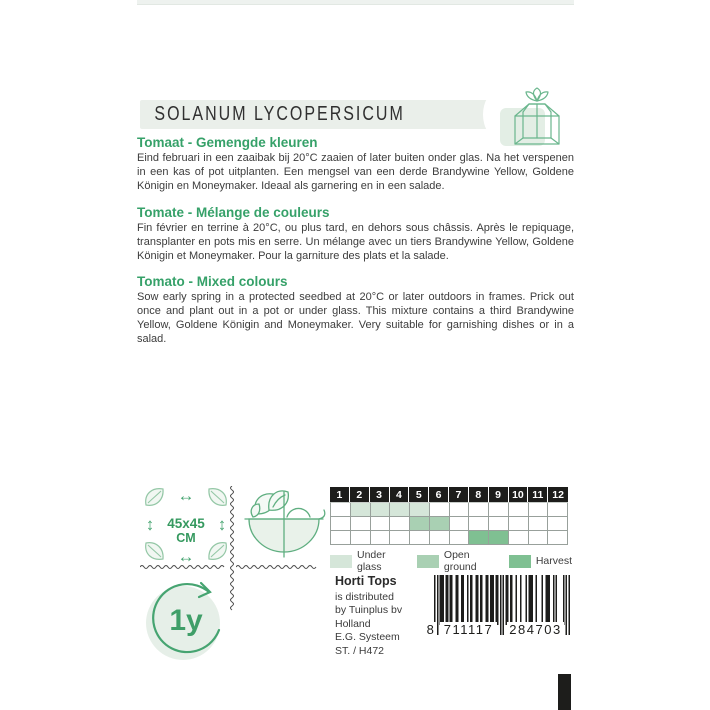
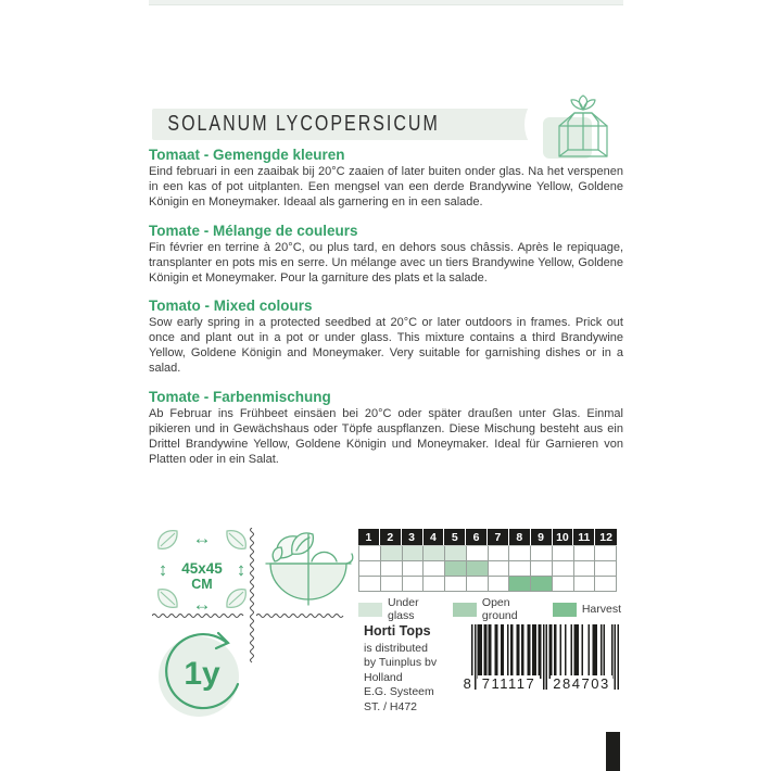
  SOLANUM LYCOPERSICUM
  Tomaat - Gemengde kleuren
  Eind februari in een zaaibak bij 20°C zaaien of later buiten onder glas. Na het verspenen in een kas of pot uitplanten. Een mengsel van een derde Brandywine Yellow, Goldene Königin en Moneymaker. Ideaal als garnering en in een salade.
  Tomate - Mélange de couleurs
  Fin février en terrine à 20°C, ou plus tard, en dehors sous châssis. Après le repiquage, transplanter en pots mis en serre. Un mélange avec un tiers Brandywine Yellow, Goldene Königin et Moneymaker. Pour la garniture des plats et la salade.
  Tomato - Mixed colours
  Sow early spring in a protected seedbed at 20°C or later outdoors in frames. Prick out once and plant out in a pot or under glass. This mixture contains a third Brandywine Yellow, Goldene Königin and Moneymaker. Very suitable for garnishing dishes or in a salad.
+ Tomate - Farbenmischung
+ Ab Februar ins Frühbeet einsäen bei 20°C oder später draußen unter Glas. Einmal pikieren und in Gewächshaus oder Töpfe auspflanzen. Diese Mischung besteht aus ein Drittel Brandywine Yellow, Goldene Königin und Moneymaker. Ideal für Garnieren von Platten oder in ein Salat.
  ↔
  ↔
  ↕
  ↕
  45x45
  CM
  1y
  1
  2
  3
  4
  5
  6
  7
  8
  9
  10
  11
  12
  Under glass
  Open ground
  Harvest
  Horti Tops
  is distributed
  by Tuinplus bv
  Holland
  E.G. Systeem
  ST. / H472
  8
  711117
  284703
